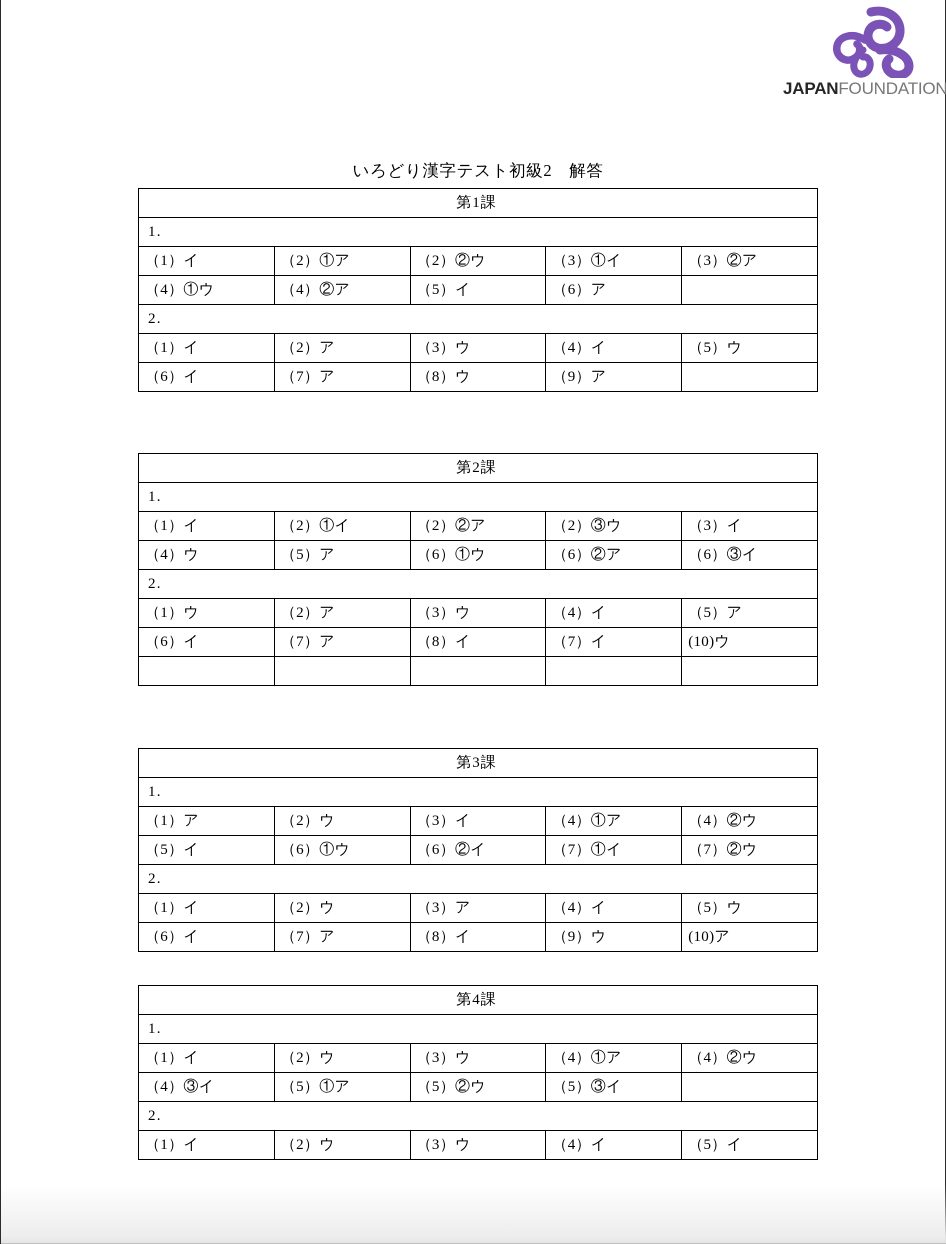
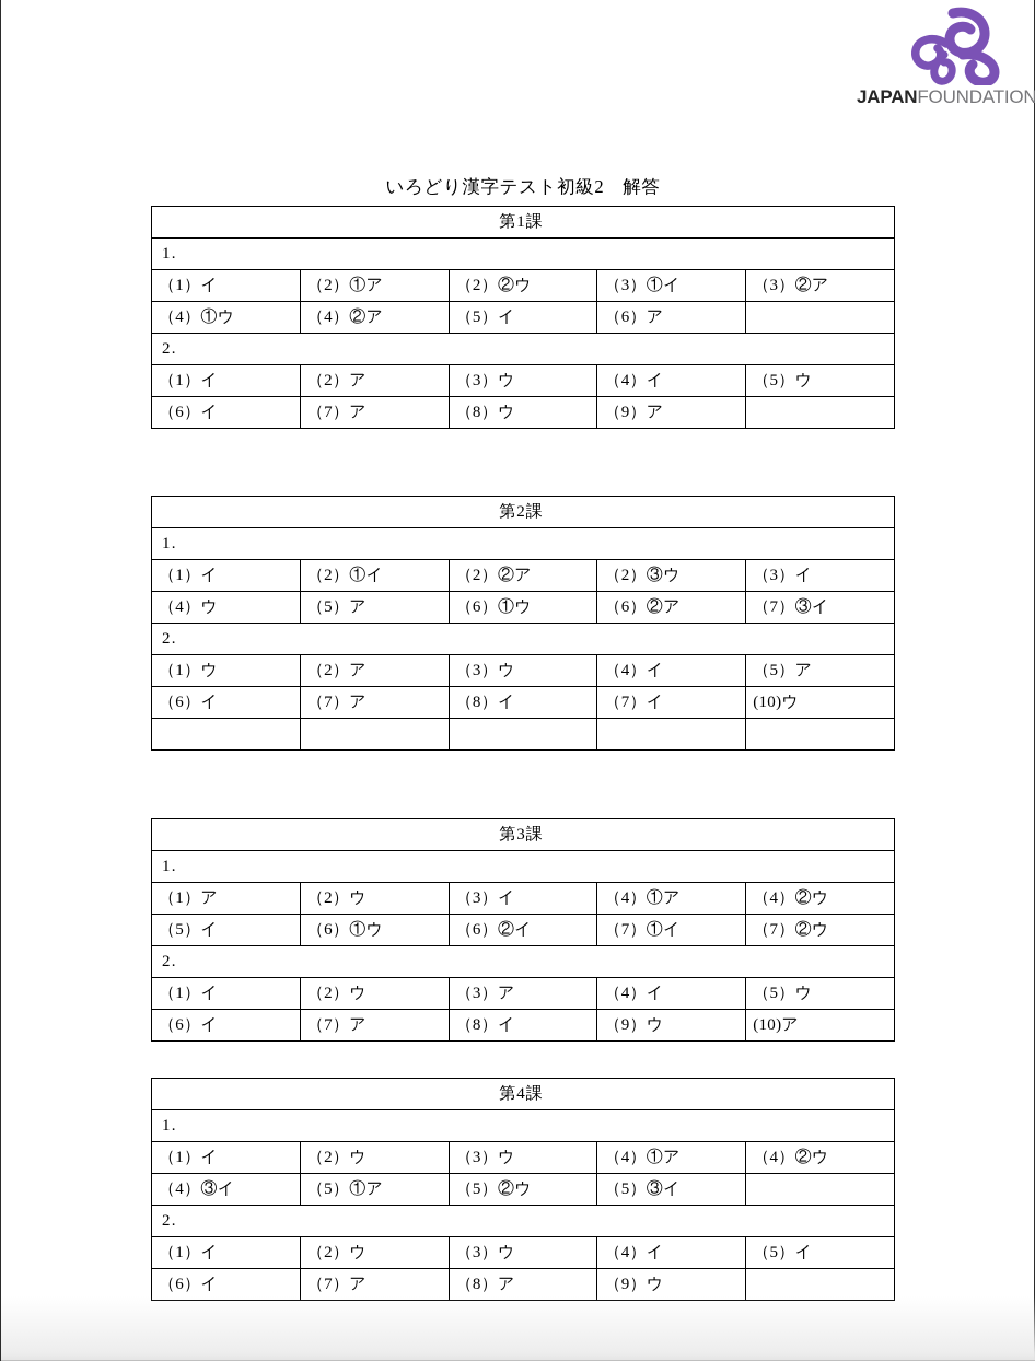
  JAPANFOUNDATION
  いろどり漢字テスト初級2 解答
  第1課
  1.
  （1）イ	（2）①ア	（2）②ウ	（3）①イ	（3）②ア
  （4）①ウ	（4）②ア	（5）イ	（6）ア
  2.
  （1）イ	（2）ア	（3）ウ	（4）イ	（5）ウ
  （6）イ	（7）ア	（8）ウ	（9）ア
  第2課
  1.
  （1）イ	（2）①イ	（2）②ア	（2）③ウ	（3）イ
- （4）ウ	（5）ア	（6）①ウ	（6）②ア	（6）③イ
+ （4）ウ	（5）ア	（6）①ウ	（6）②ア	（7）③イ
  2.
  （1）ウ	（2）ア	（3）ウ	（4）イ	（5）ア
  （6）イ	（7）ア	（8）イ	（7）イ	(10)ウ
  第3課
  1.
  （1）ア	（2）ウ	（3）イ	（4）①ア	（4）②ウ
  （5）イ	（6）①ウ	（6）②イ	（7）①イ	（7）②ウ
  2.
  （1）イ	（2）ウ	（3）ア	（4）イ	（5）ウ
  （6）イ	（7）ア	（8）イ	（9）ウ	(10)ア
  第4課
  1.
  （1）イ	（2）ウ	（3）ウ	（4）①ア	（4）②ウ
  （4）③イ	（5）①ア	（5）②ウ	（5）③イ
  2.
  （1）イ	（2）ウ	（3）ウ	（4）イ	（5）イ
+ （6）イ	（7）ア	（8）ア	（9）ウ
